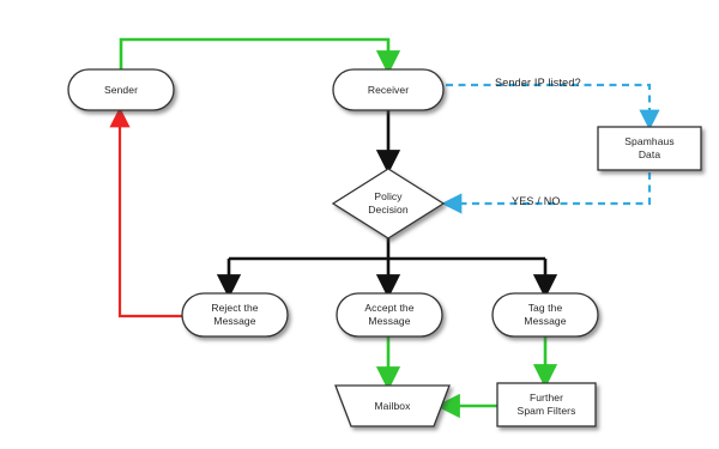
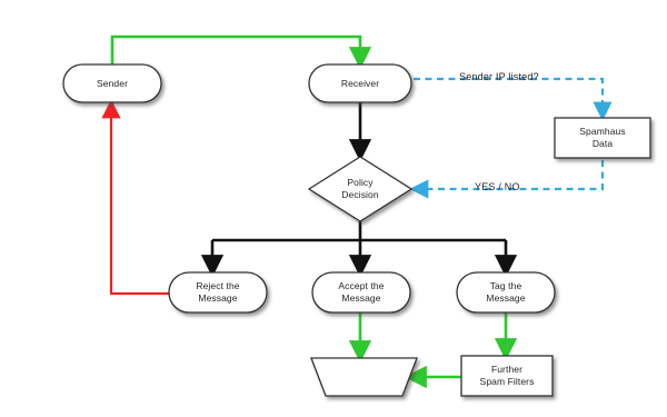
  Sender
  Receiver
  Spamhaus
  Data
  Policy
  Decision
  Reject the
  Message
  Accept the
  Message
  Tag the
  Message
- Mailbox
  Further
  Spam Filters
  Sender IP listed?
  YES / NO
